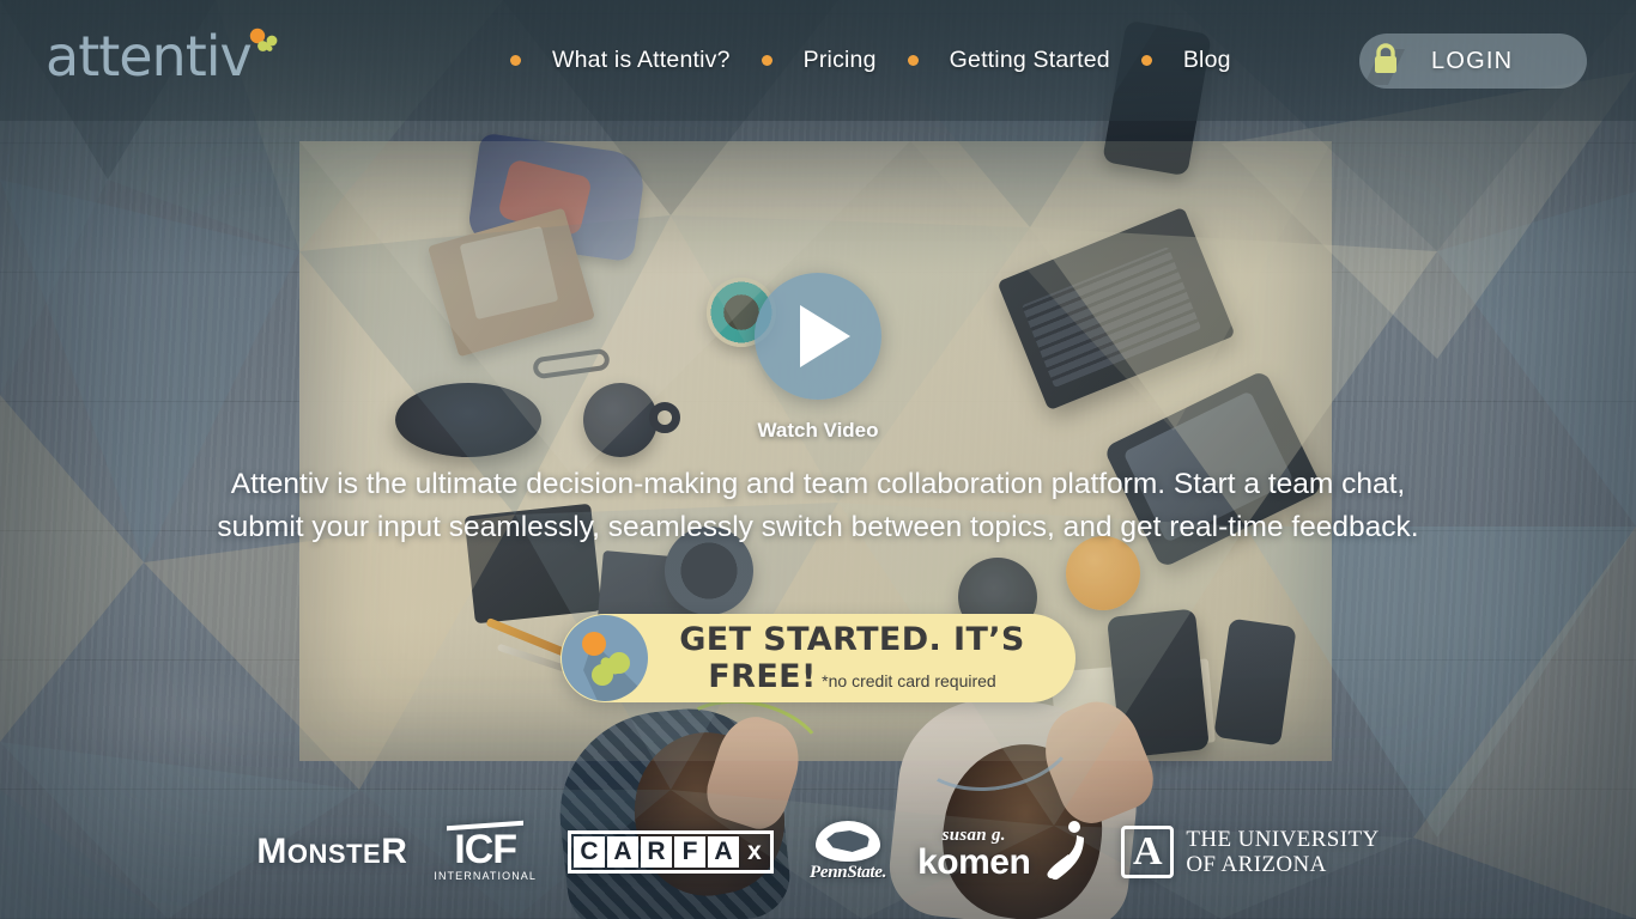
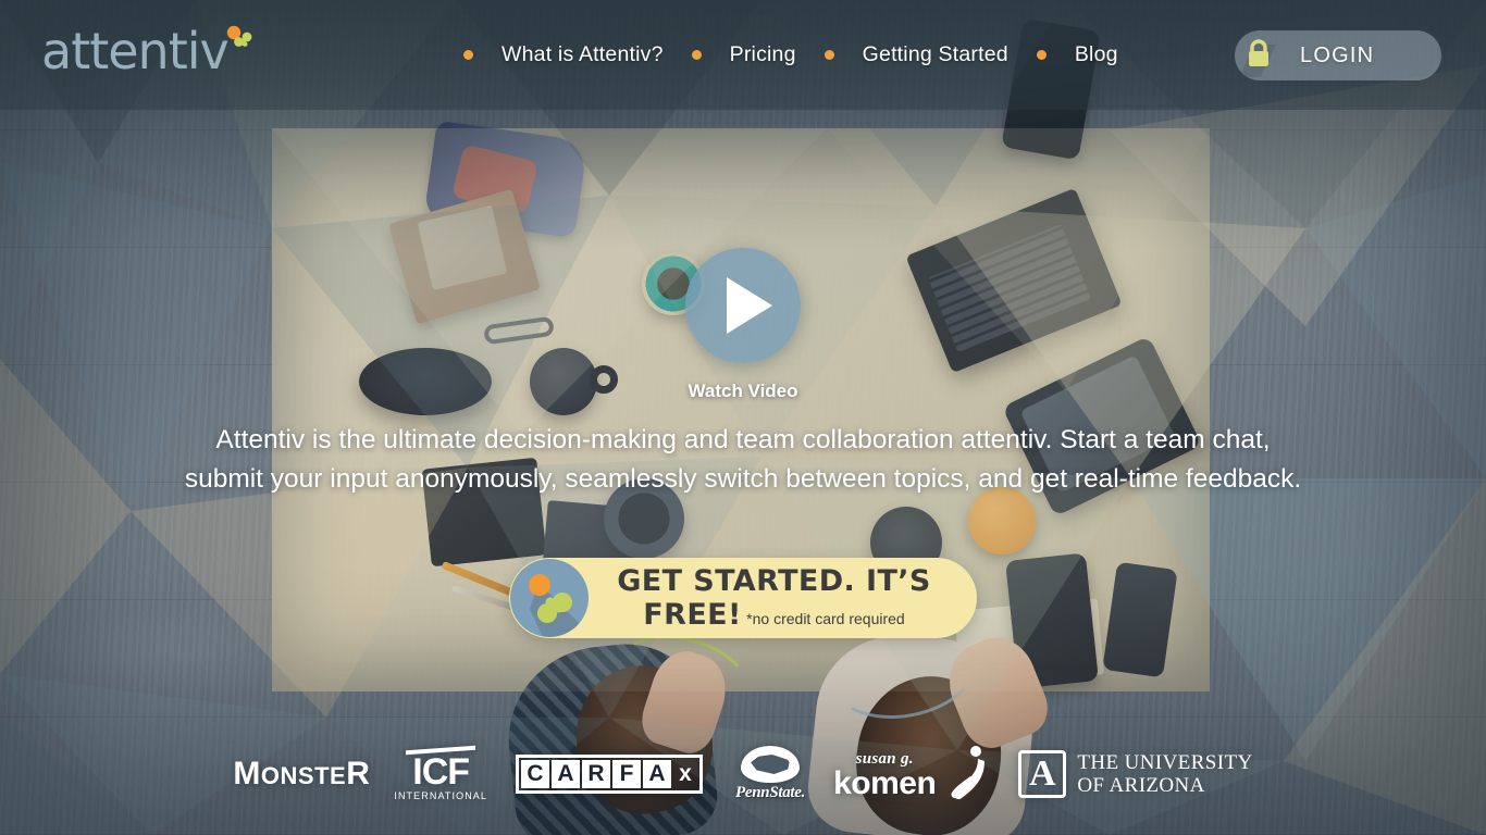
  attentiv
  What is Attentiv?
  Pricing
  Getting Started
  Blog
  LOGIN
  Watch Video
- Attentiv is the ultimate decision-making and team collaboration platform. Start a team chat,
+ Attentiv is the ultimate decision-making and team collaboration attentiv. Start a team chat,
- submit your input seamlessly, seamlessly switch between topics, and get real-time feedback.
+ submit your input anonymously, seamlessly switch between topics, and get real-time feedback.
  GET STARTED. IT’S FREE! *no credit card required
  MONSTER
  ICF
  INTERNATIONAL
  C
  A
  R
  F
  A
  x
  PennState.
  susan g.
  komen
  THE UNIVERSITY
  OF ARIZONA
